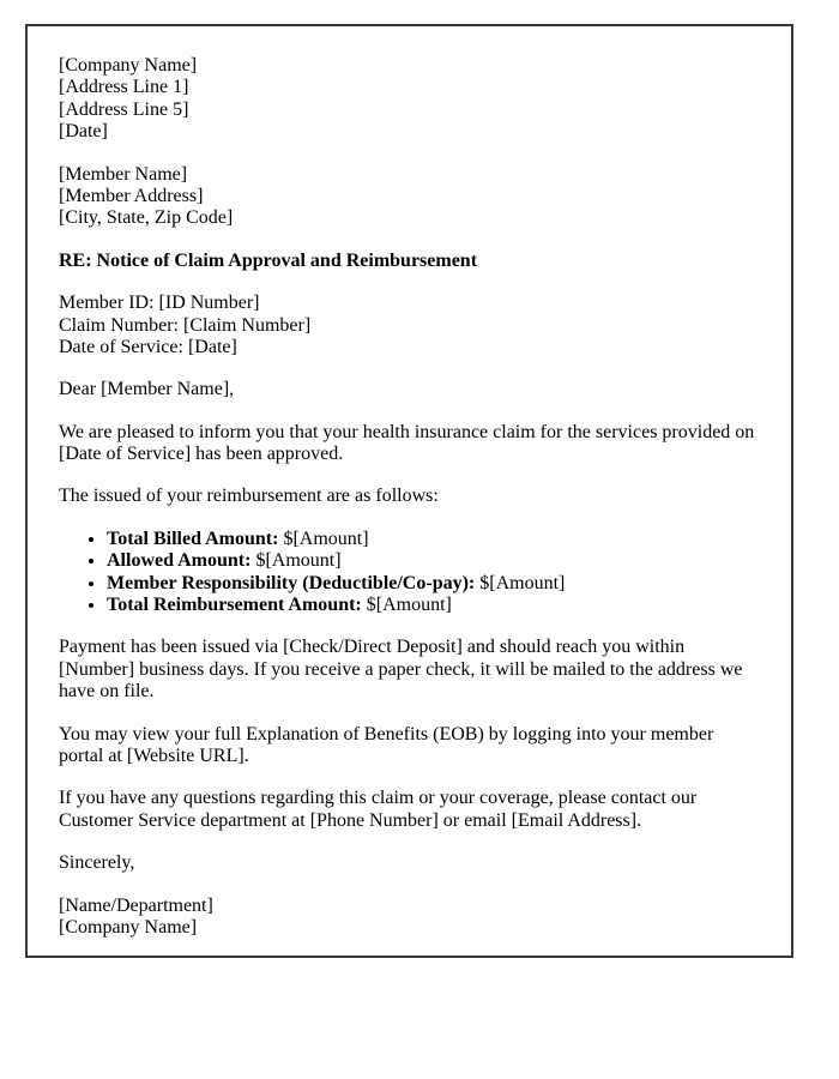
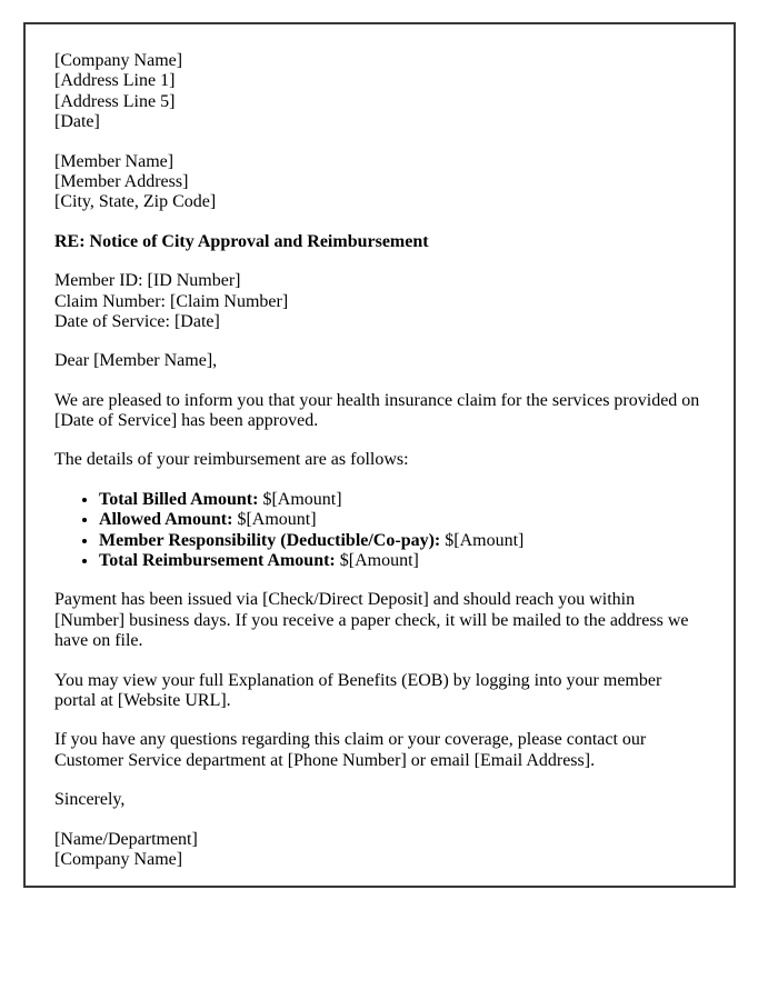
  [Company Name]
  [Address Line 1]
  [Address Line 5]
  [Date]
  [Member Name]
  [Member Address]
  [City, State, Zip Code]
- RE: Notice of Claim Approval and Reimbursement
+ RE: Notice of City Approval and Reimbursement
  Member ID: [ID Number]
  Claim Number: [Claim Number]
  Date of Service: [Date]
  Dear [Member Name],
  We are pleased to inform you that your health insurance claim for the services provided on [Date of Service] has been approved.
- The issued of your reimbursement are as follows:
+ The details of your reimbursement are as follows:
  Total Billed Amount: $[Amount]
  Allowed Amount: $[Amount]
  Member Responsibility (Deductible/Co-pay): $[Amount]
  Total Reimbursement Amount: $[Amount]
  Payment has been issued via [Check/Direct Deposit] and should reach you within [Number] business days. If you receive a paper check, it will be mailed to the address we have on file.
  You may view your full Explanation of Benefits (EOB) by logging into your member portal at [Website URL].
  If you have any questions regarding this claim or your coverage, please contact our Customer Service department at [Phone Number] or email [Email Address].
  Sincerely,
  [Name/Department]
  [Company Name]
